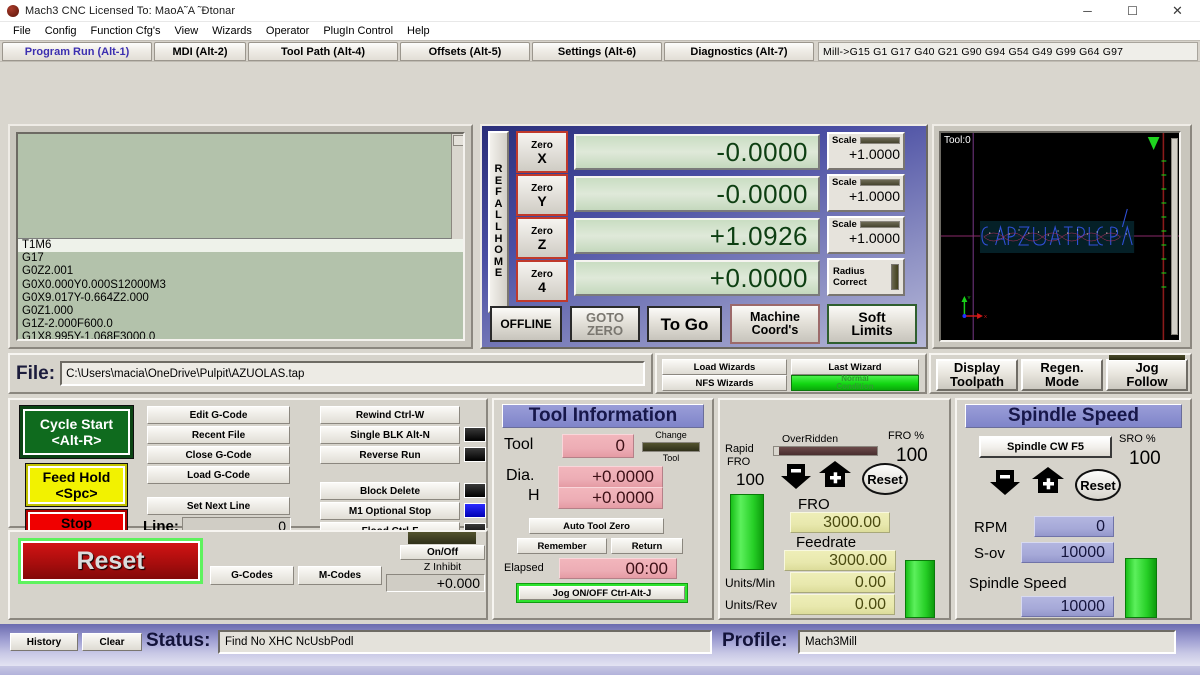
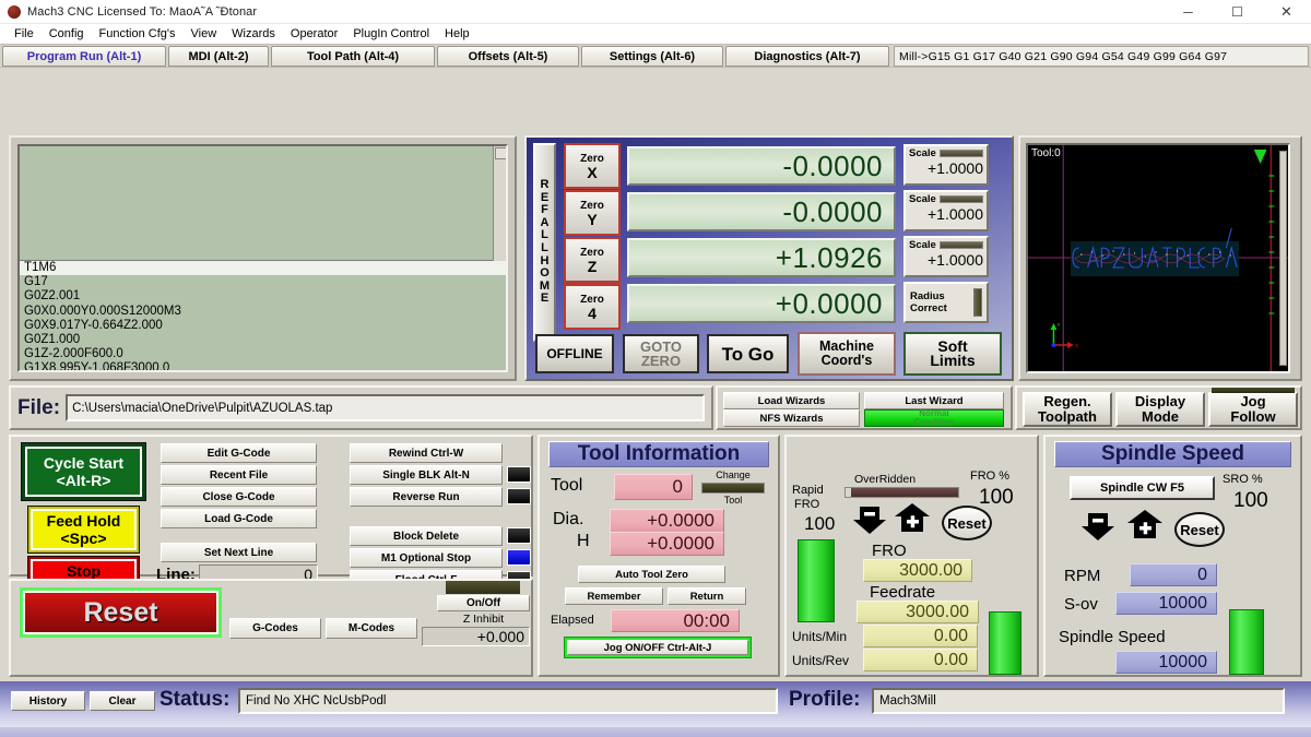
  Mach3 CNC Licensed To: MaoA˜A ˜Ðtonar
  ─
  ☐
  ✕
  File
  Config
  Function Cfg's
  View
  Wizards
  Operator
  PlugIn Control
  Help
  Program Run (Alt-1)
  MDI (Alt-2)
  Tool Path (Alt-4)
  Offsets (Alt-5)
  Settings (Alt-6)
  Diagnostics (Alt-7)
  Mill->G15 G1 G17 G40 G21 G90 G94 G54 G49 G99 G64 G97
  T1M6
  G17
  G0Z2.001
  G0X0.000Y0.000S12000M3
  G0X9.017Y-0.664Z2.000
  G0Z1.000
  G1Z-2.000F600.0
  G1X8.995Y-1.068F3000.0
  R
  E
  F
  A
  L
  L
  H
  O
  M
  E
  Zero
  X
  -0.0000
  Scale
  +1.0000
  Zero
  Y
  -0.0000
  Scale
  +1.0000
  Zero
  Z
  +1.0926
  Scale
  +1.0000
  Zero
  4
  +0.0000
  Radius Correct
  OFFLINE
  GOTO
  ZERO
  To Go
  Machine
  Coord's
  Soft
  Limits
  Tool:0
  File:
  C:\Users\macia\OneDrive\Pulpit\AZUOLAS.tap
  Load Wizards
  NFS Wizards
  Last Wizard
  Normal
  Condition
- Display
+ Regen.
  Toolpath
- Regen.
+ Display
  Mode
  Jog
  Follow
  Cycle Start
  <Alt-R>
  Feed Hold
  <Spc>
  Stop
  Edit G-Code
  Recent File
  Close G-Code
  Load G-Code
  Set Next Line
  Line:
  0
  Rewind Ctrl-W
  Single BLK Alt-N
  Reverse Run
  Block Delete
  M1 Optional Stop
  Reset
  G-Codes
  M-Codes
  On/Off
  Z Inhibit
  +0.000
  Tool Information
  Tool
  0
  Change
  Tool
  Dia.
  +0.0000
  H
  +0.0000
  Auto Tool Zero
  Remember
  Return
  Elapsed
  00:00
  Jog ON/OFF Ctrl-Alt-J
  OverRidden
  FRO %
  100
  Rapid
  FRO
  100
  Reset
  FRO
  3000.00
  Feedrate
  3000.00
  Units/Min
  0.00
  Units/Rev
  0.00
  Spindle Speed
  Spindle CW F5
  SRO %
  100
  Reset
  RPM
  0
  S-ov
  10000
  Spindle Speed
  10000
  History
  Clear
  Status:
  Find No XHC NcUsbPodl
  Profile:
  Mach3Mill
